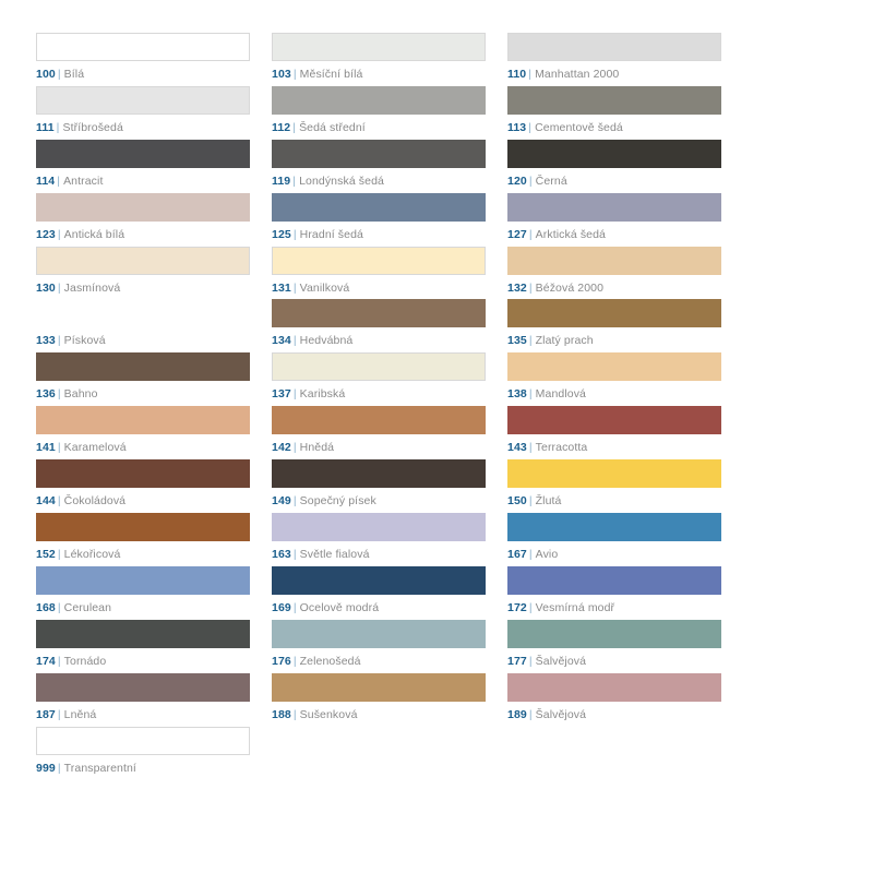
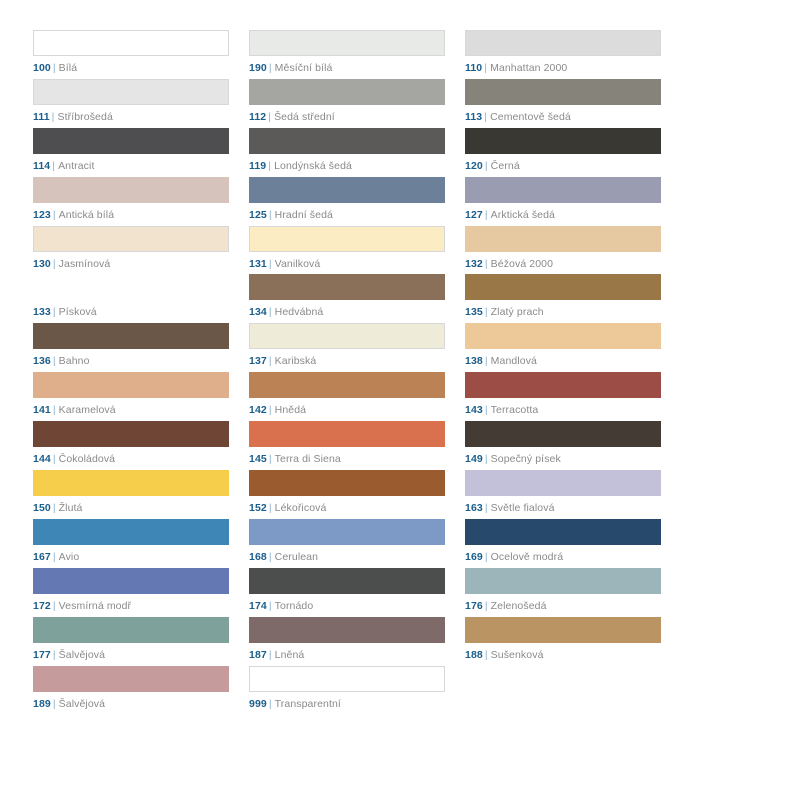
  100 | Bílá
- 103 | Měsíční bílá
+ 190 | Měsíční bílá
  110 | Manhattan 2000
  111 | Stříbrošedá
  112 | Šedá střední
  113 | Cementově šedá
  114 | Antracit
  119 | Londýnská šedá
  120 | Černá
  123 | Antická bílá
  125 | Hradní šedá
  127 | Arktická šedá
  130 | Jasmínová
  131 | Vanilková
  132 | Béžová 2000
  133 | Písková
  134 | Hedvábná
  135 | Zlatý prach
  136 | Bahno
  137 | Karibská
  138 | Mandlová
  141 | Karamelová
  142 | Hnědá
  143 | Terracotta
  144 | Čokoládová
+ 145 | Terra di Siena
  149 | Sopečný písek
  150 | Žlutá
  152 | Lékořicová
  163 | Světle fialová
  167 | Avio
  168 | Cerulean
  169 | Ocelově modrá
  172 | Vesmírná modř
  174 | Tornádo
  176 | Zelenošedá
  177 | Šalvějová
  187 | Lněná
  188 | Sušenková
  189 | Šalvějová
  999 | Transparentní
